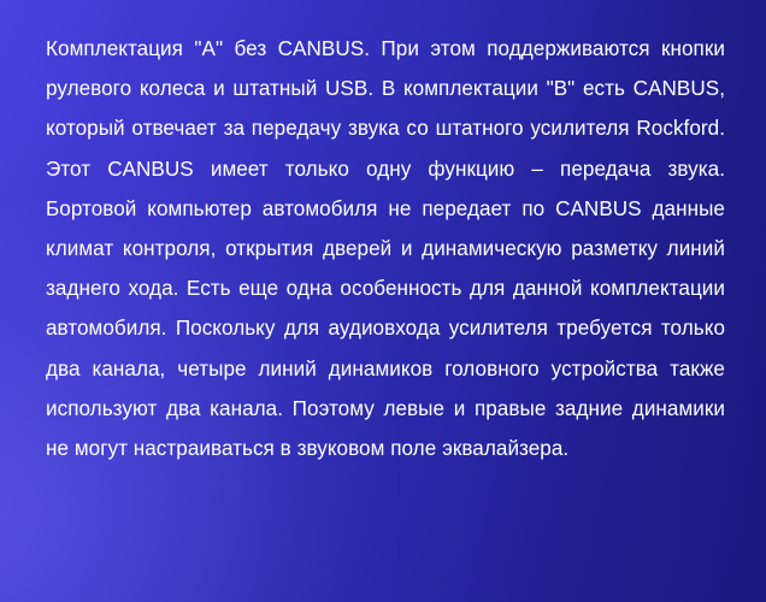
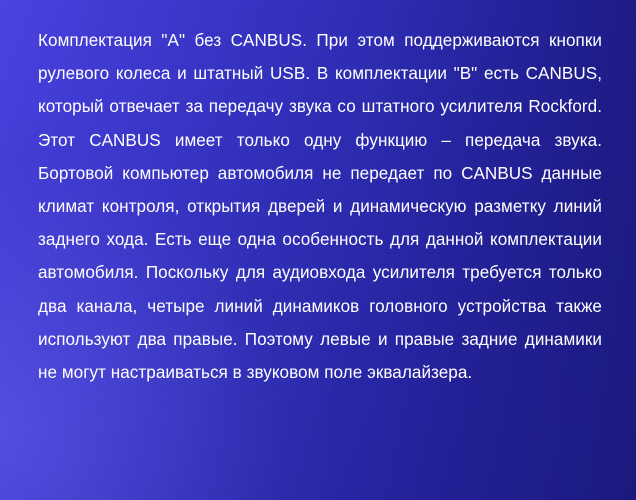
- Комплектация "А" без CANBUS. При этом поддерживаются кнопки рулевого колеса и штатный USB. В комплектации "В" есть CANBUS, который отвечает за передачу звука со штатного усилителя Rockford. Этот CANBUS имеет только одну функцию – передача звука. Бортовой компьютер автомобиля не передает по CANBUS данные климат контроля, открытия дверей и динамическую разметку линий заднего хода. Есть еще одна особенность для данной комплектации автомобиля. Поскольку для аудиовхода усилителя требуется только два канала, четыре линий динамиков головного устройства также используют два канала. Поэтому левые и правые задние динамики не могут настраиваться в звуковом поле эквалайзера.
+ Комплектация "А" без CANBUS. При этом поддерживаются кнопки рулевого колеса и штатный USB. В комплектации "В" есть CANBUS, который отвечает за передачу звука со штатного усилителя Rockford. Этот CANBUS имеет только одну функцию – передача звука. Бортовой компьютер автомобиля не передает по CANBUS данные климат контроля, открытия дверей и динамическую разметку линий заднего хода. Есть еще одна особенность для данной комплектации автомобиля. Поскольку для аудиовхода усилителя требуется только два канала, четыре линий динамиков головного устройства также используют два правые. Поэтому левые и правые задние динамики не могут настраиваться в звуковом поле эквалайзера.
